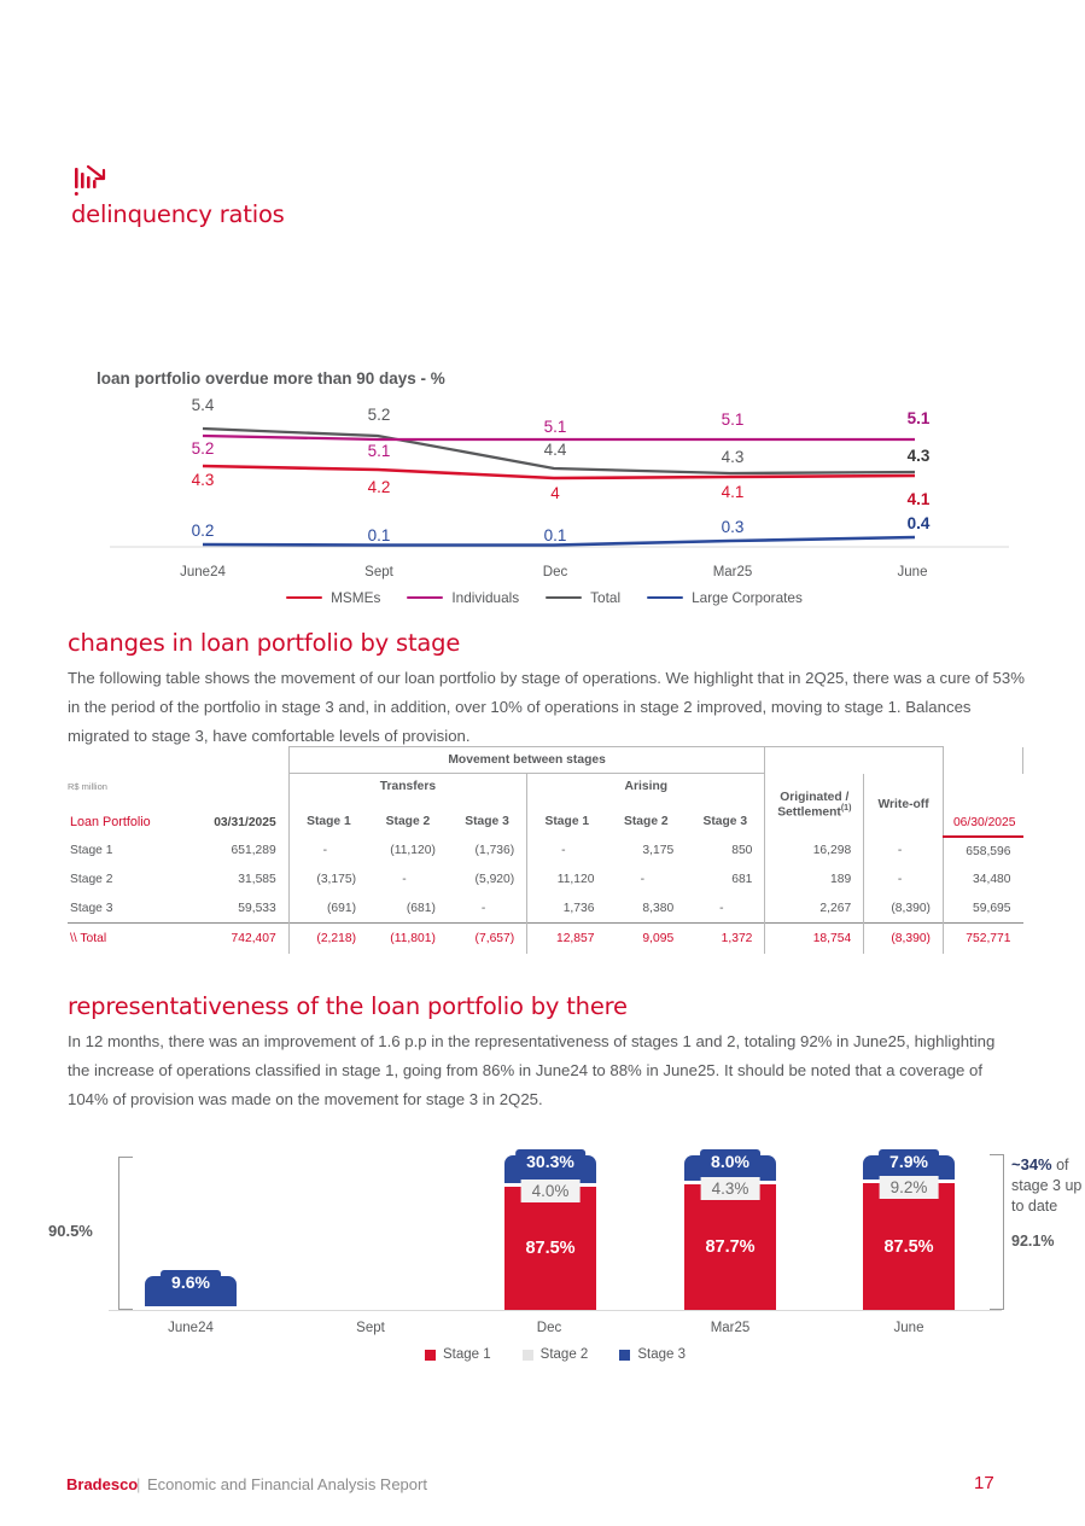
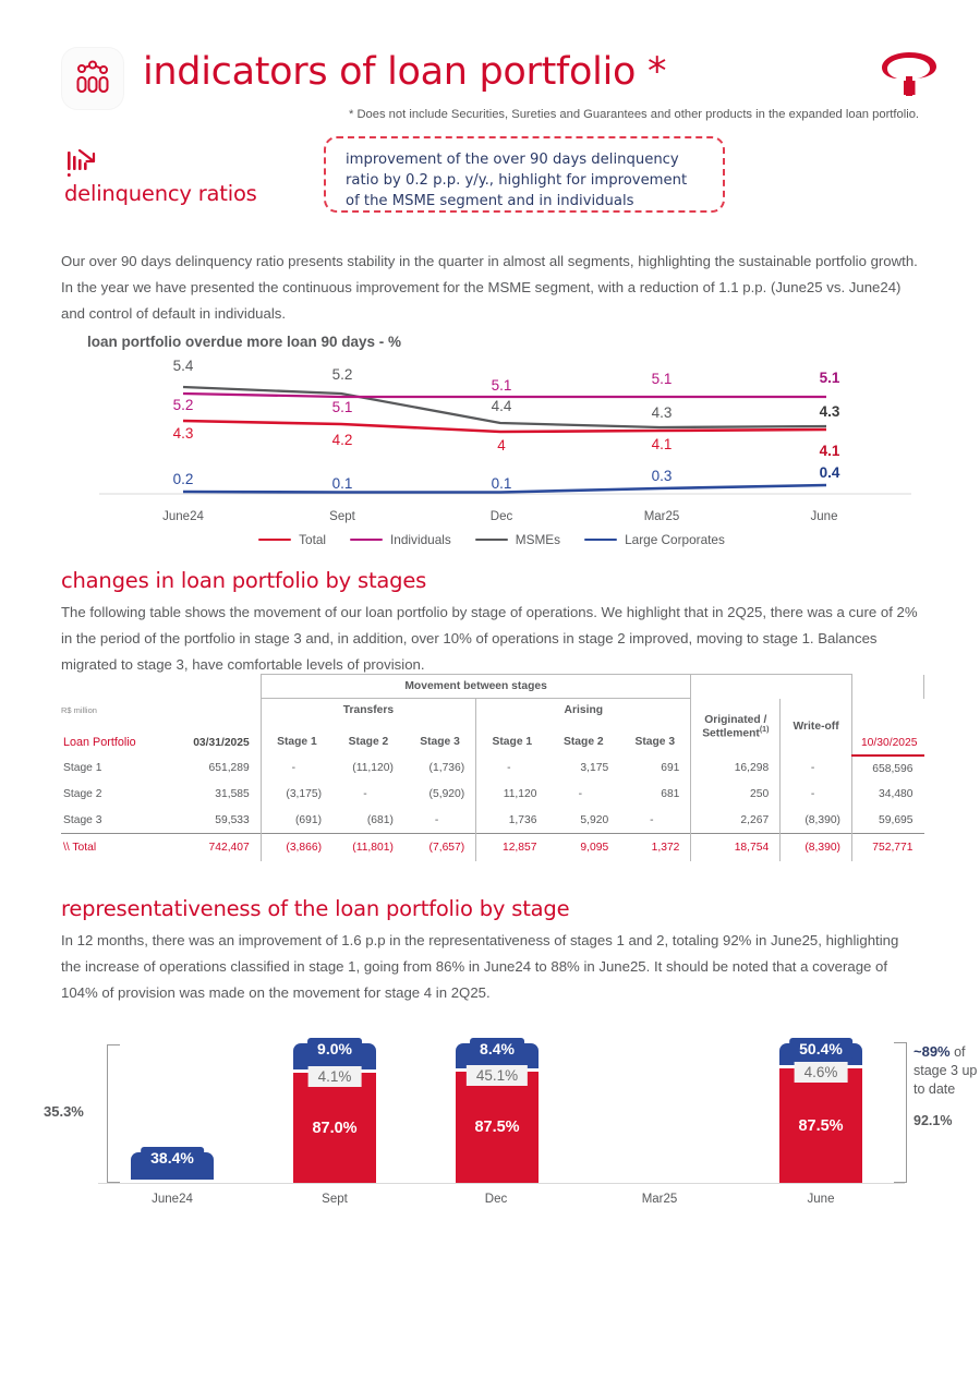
+ indicators of loan portfolio *
+ * Does not include Securities, Sureties and Guarantees and other products in the expanded loan portfolio.
  delinquency ratios
+ improvement of the over 90 days delinquency ratio by 0.2 p.p. y/y., highlight for improvement of the MSME segment and in individuals
+ Our over 90 days delinquency ratio presents stability in the quarter in almost all segments, highlighting the sustainable portfolio growth. In the year we have presented the continuous improvement for the MSME segment, with a reduction of 1.1 p.p. (June25 vs. June24) and control of default in individuals.
- loan portfolio overdue more than 90 days - %
+ loan portfolio overdue more loan 90 days - %
  5.4
  5.2
  4.4
  4.3
  4.3
  5.2
  5.1
  5.1
  5.1
  5.1
  4.3
  4.2
  4
  4.1
  4.1
  0.2
  0.1
  0.1
  0.3
  0.4
  June24
  Sept
  Dec
  Mar25
  June
- MSMEs
+ Total
  Individuals
- Total
+ MSMEs
  Large Corporates
- changes in loan portfolio by stage
+ changes in loan portfolio by stages
- The following table shows the movement of our loan portfolio by stage of operations. We highlight that in 2Q25, there was a cure of 53% in the period of the portfolio in stage 3 and, in addition, over 10% of operations in stage 2 improved, moving to stage 1. Balances migrated to stage 3, have comfortable levels of provision.
+ The following table shows the movement of our loan portfolio by stage of operations. We highlight that in 2Q25, there was a cure of 2% in the period of the portfolio in stage 3 and, in addition, over 10% of operations in stage 2 improved, moving to stage 1. Balances migrated to stage 3, have comfortable levels of provision.
  		Movement between stages
  R$ million		Transfers	Arising	Originated / Settlement	Write-off
- Loan Portfolio	03/31/2025	Stage 1	Stage 2	Stage 3	Stage 1	Stage 2	Stage 3	06/30/2025
+ Loan Portfolio	03/31/2025	Stage 1	Stage 2	Stage 3	Stage 1	Stage 2	Stage 3	10/30/2025
- Stage 1	651,289	-	(11,120)	(1,736)	-	3,175	850	16,298	-	658,596
+ Stage 1	651,289	-	(11,120)	(1,736)	-	3,175	691	16,298	-	658,596
- Stage 2	31,585	(3,175)	-	(5,920)	11,120	-	681	189	-	34,480
+ Stage 2	31,585	(3,175)	-	(5,920)	11,120	-	681	250	-	34,480
- Stage 3	59,533	(691)	(681)	-	1,736	8,380	-	2,267	(8,390)	59,695
+ Stage 3	59,533	(691)	(681)	-	1,736	5,920	-	2,267	(8,390)	59,695
- \\ Total	742,407	(2,218)	(11,801)	(7,657)	12,857	9,095	1,372	18,754	(8,390)	752,771
+ \\ Total	742,407	(3,866)	(11,801)	(7,657)	12,857	9,095	1,372	18,754	(8,390)	752,771
- representativeness of the loan portfolio by there
+ representativeness of the loan portfolio by stage
- In 12 months, there was an improvement of 1.6 p.p in the representativeness of stages 1 and 2, totaling 92% in June25, highlighting the increase of operations classified in stage 1, going from 86% in June24 to 88% in June25. It should be noted that a coverage of 104% of provision was made on the movement for stage 3 in 2Q25.
+ In 12 months, there was an improvement of 1.6 p.p in the representativeness of stages 1 and 2, totaling 92% in June25, highlighting the increase of operations classified in stage 1, going from 86% in June24 to 88% in June25. It should be noted that a coverage of 104% of provision was made on the movement for stage 4 in 2Q25.
- 90.5%
+ 35.3%
- ~34% of stage 3 up to date
+ ~89% of stage 3 up to date
  92.1%
- 9.6%
+ 38.4%
  June24
+ 9.0%
+ 4.1%
+ 87.0%
  Sept
- 30.3%
+ 8.4%
- 4.0%
+ 45.1%
  87.5%
  Dec
- 8.0%
- 4.3%
- 87.7%
  Mar25
- 7.9%
+ 50.4%
- 9.2%
+ 4.6%
  87.5%
  June
- Stage 1
- Stage 2
- Stage 3
- Bradesco
- |
- Economic and Financial Analysis Report
- 17
